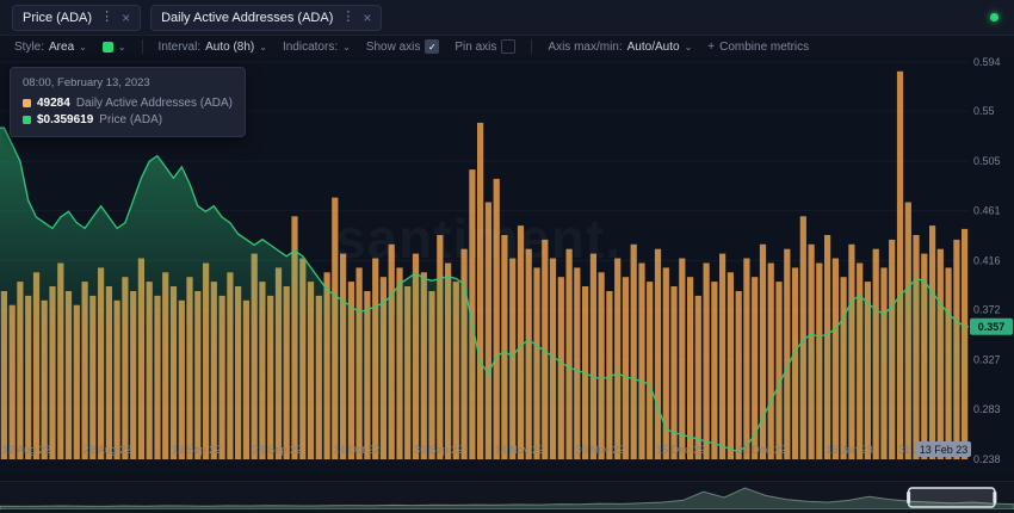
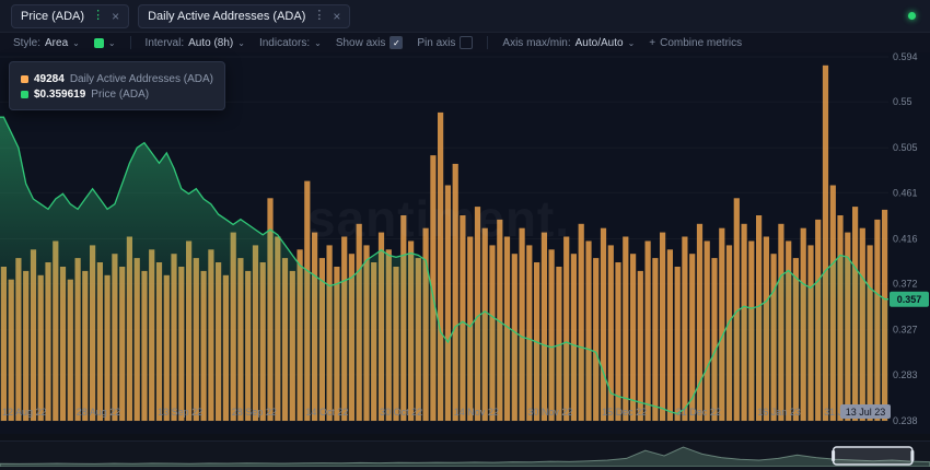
  Price (ADA)
  ⋮
  ×
  Daily Active Addresses (ADA)
  ⋮
  ×
  Style:
  Area
  ⌄
  ⌄
  Interval:
  Auto (8h)
  ⌄
  Indicators:
  ⌄
  Show axis
  ✓
  Pin axis
  Axis max/min:
  Auto/Auto
  ⌄
  +
  Combine metrics
  0.594
  0.55
  0.505
  0.461
  0.416
  0.372
  0.327
  0.283
  0.238
  12 Aug 22
  28 Aug 22
  13 Sep 22
  28 Sep 22
  14 Oct 22
- 30 Sep 22
+ 30 Oct 22
  14 Nov 22
  30 Nov 22
  15 Dec 22
  31 Dec 22
  16 Jan 23
- 13 Feb 23
+ 13 Jul 23
  0.357
  santiment.
- 08:00, February 13, 2023
  49284
  Daily Active Addresses (ADA)
  $0.359619
  Price (ADA)
